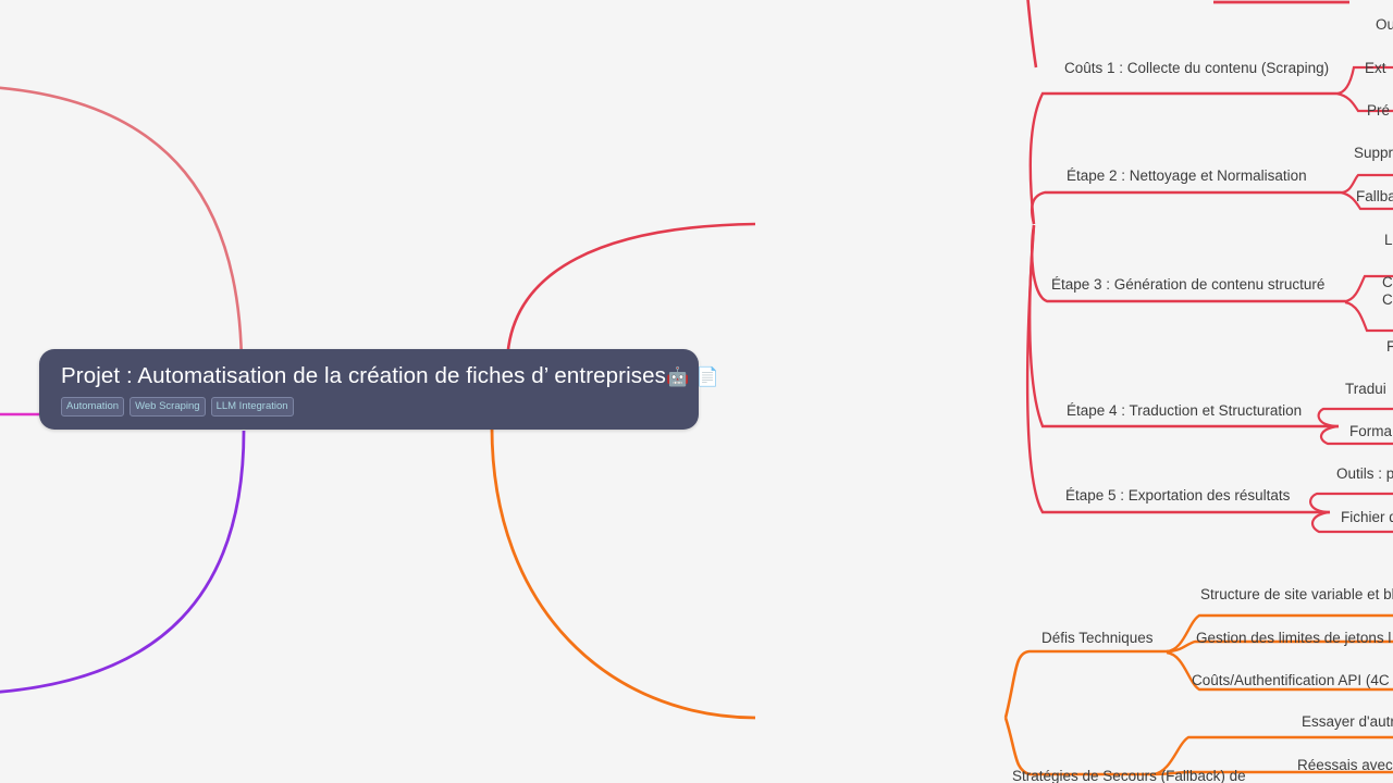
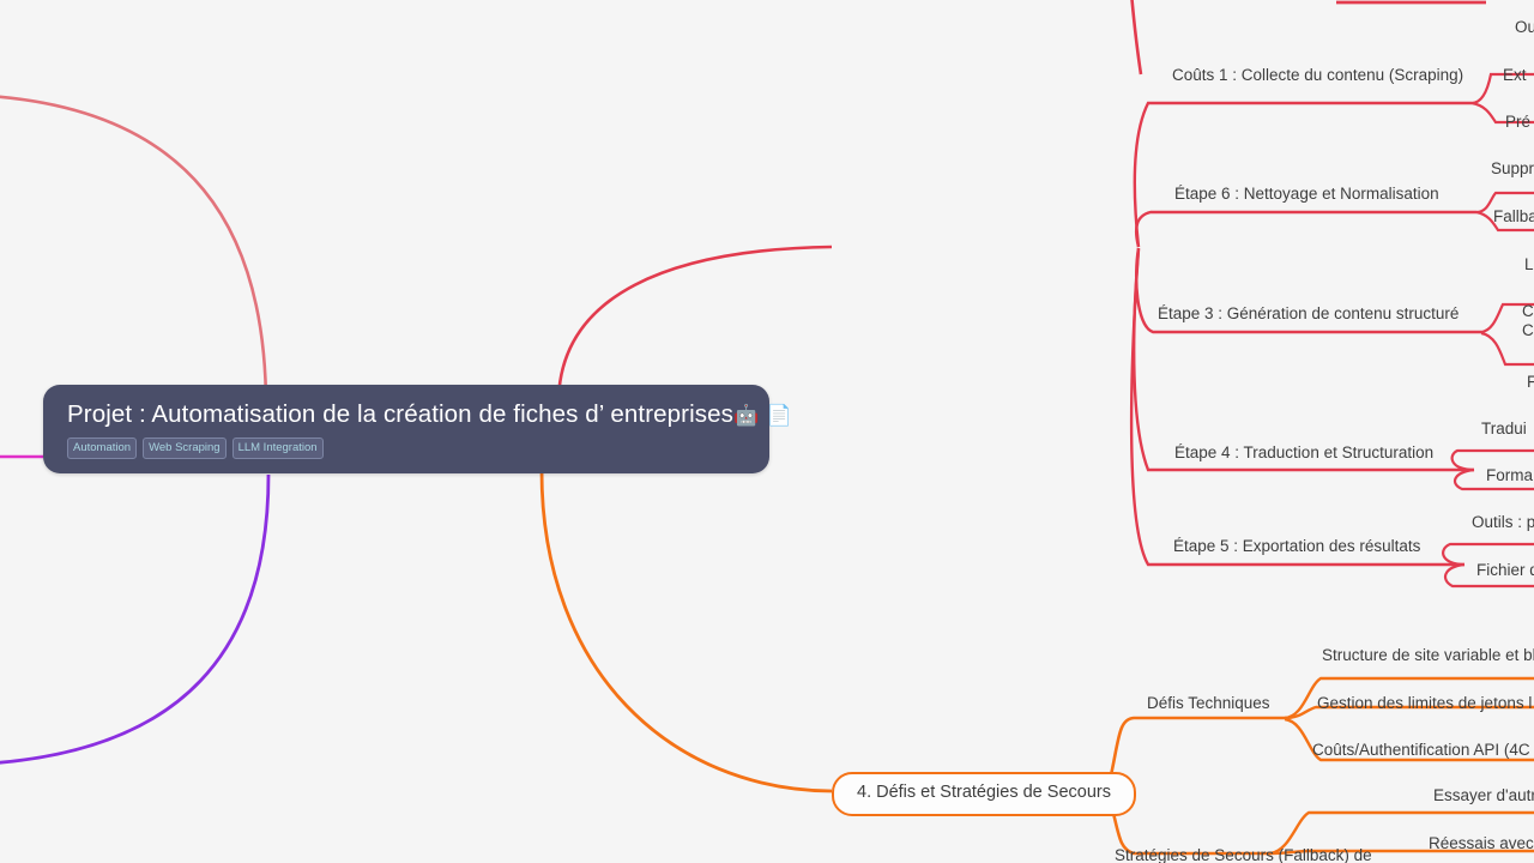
  Projet : Automatisation de la création de fiches d’ entreprises🤖 📄
  Automation
  Web Scraping
  LLM Integration
  Coûts 1 : Collecte du contenu (Scraping)
- Étape 2 : Nettoyage et Normalisation
+ Étape 6 : Nettoyage et Normalisation
  Étape 3 : Génération de contenu structuré
  Étape 4 : Traduction et Structuration
  Étape 5 : Exportation des résultats
  Ou
  Ext
  Pré
  Suppr
  Fallba
  L
  C
  C
  F
  Tradui
  Forma
  Outils : p
  Fichier
+ 4. Défis et Stratégies de Secours
  Défis Techniques
  Stratégies de Secours (Fallback) de
  Structure de site variable et b
  Gestion des limites de jetons l
  Coûts/Authentification API (4C
  Essayer d'aut
  Réessais avec
